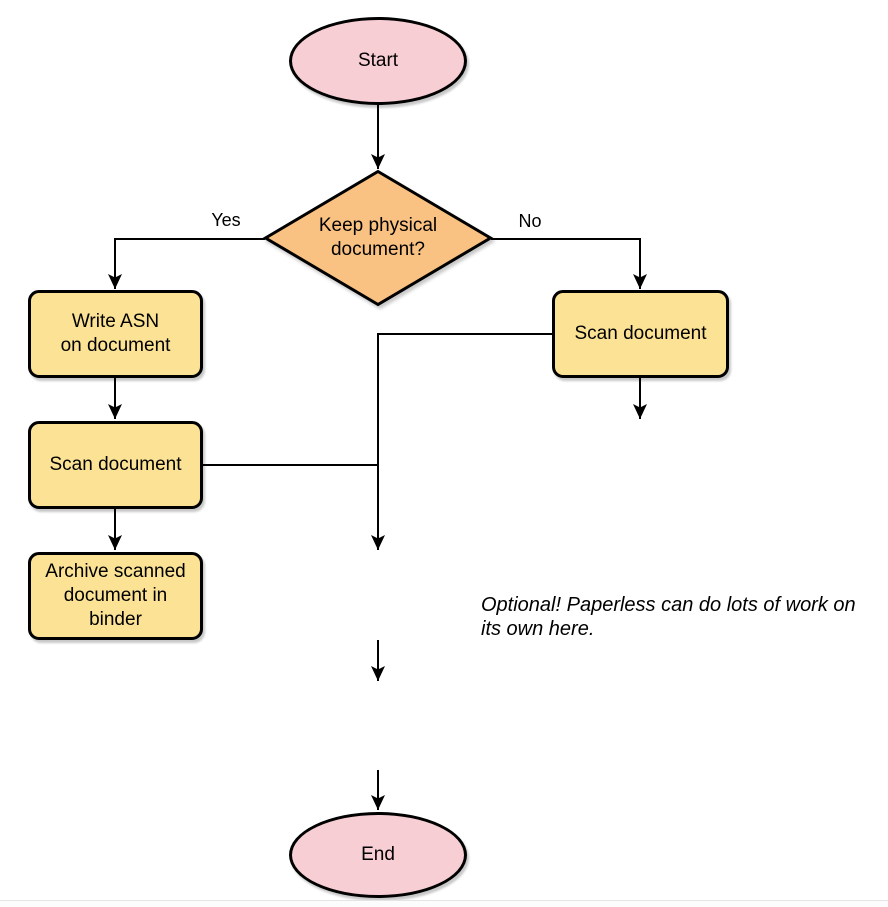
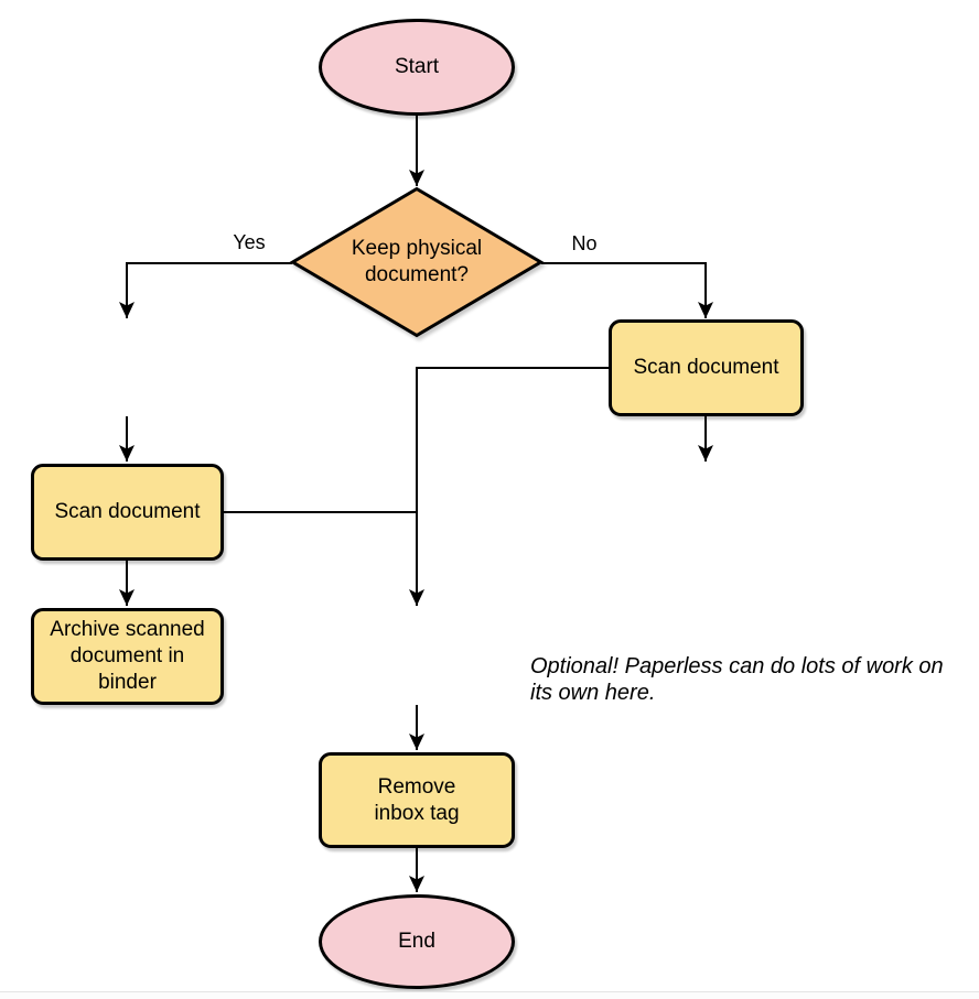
  Start
  Keep physical
  document?
- Write ASN
- on document
  Scan document
  Archive scanned
  document in
  binder
  Scan document
+ Remove
+ inbox tag
  End
  Yes
  No
  Optional! Paperless can do lots of work on
  its own here.
